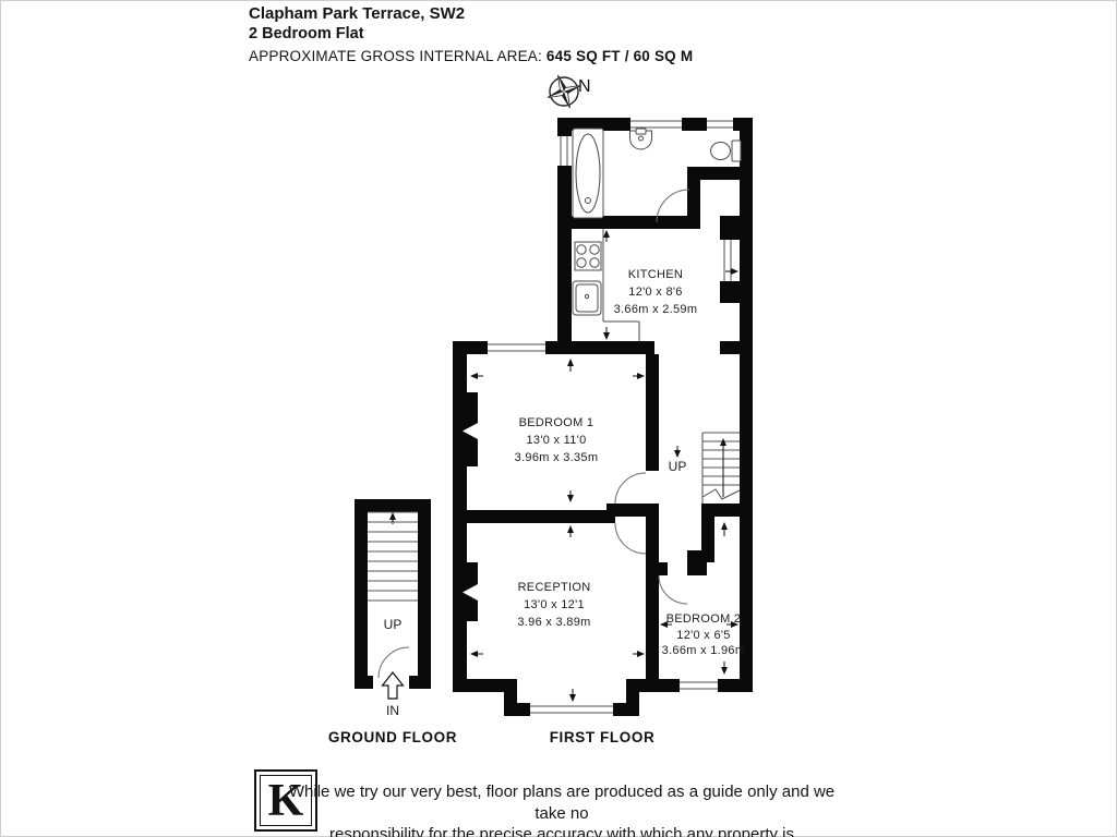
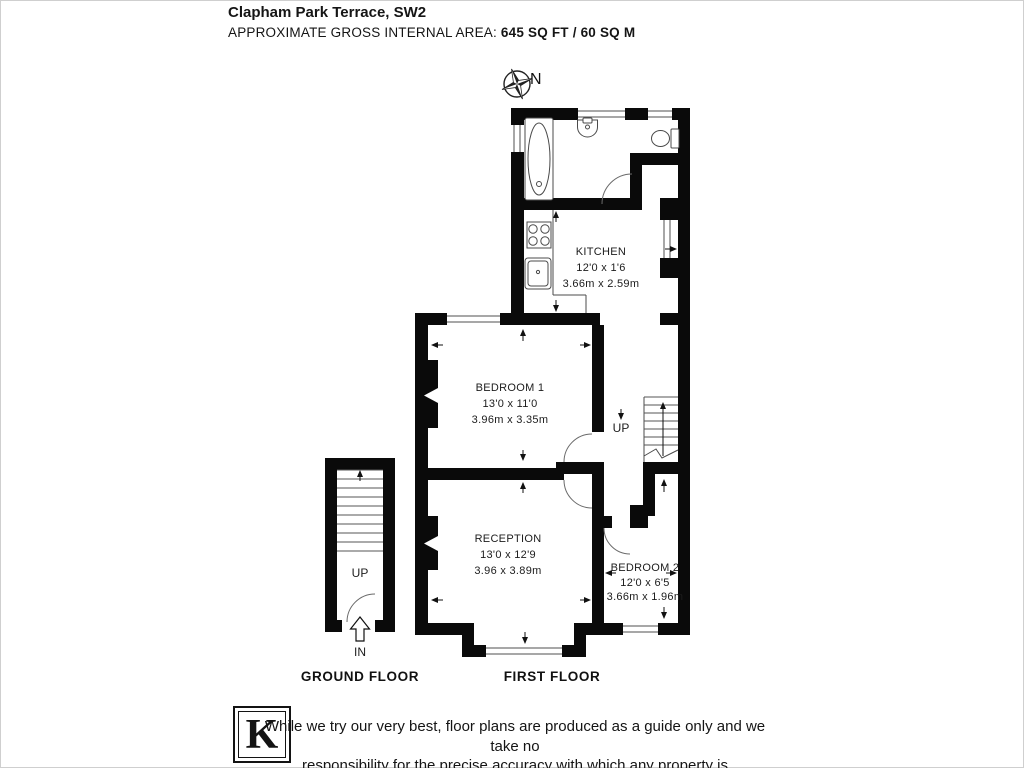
  Clapham Park Terrace, SW2
- 2 Bedroom Flat
  APPROXIMATE GROSS INTERNAL AREA: 645 SQ FT / 60 SQ M
  N
  KITCHEN
- 12'0 x 8'6
+ 12'0 x 1'6
  3.66m x 2.59m
  BEDROOM 1
  13'0 x 11'0
  3.96m x 3.35m
  RECEPTION
- 13'0 x 12'1
+ 13'0 x 12'9
  3.96 x 3.89m
  BEDROOM 2
  12'0 x 6'5
  3.66m x 1.96m
  UP
  UP
  IN
  GROUND FLOOR
  FIRST FLOOR
  K
  While we try our very best, floor plans are produced as a guide only and we take no
  responsibility for the precise accuracy with which any property is
